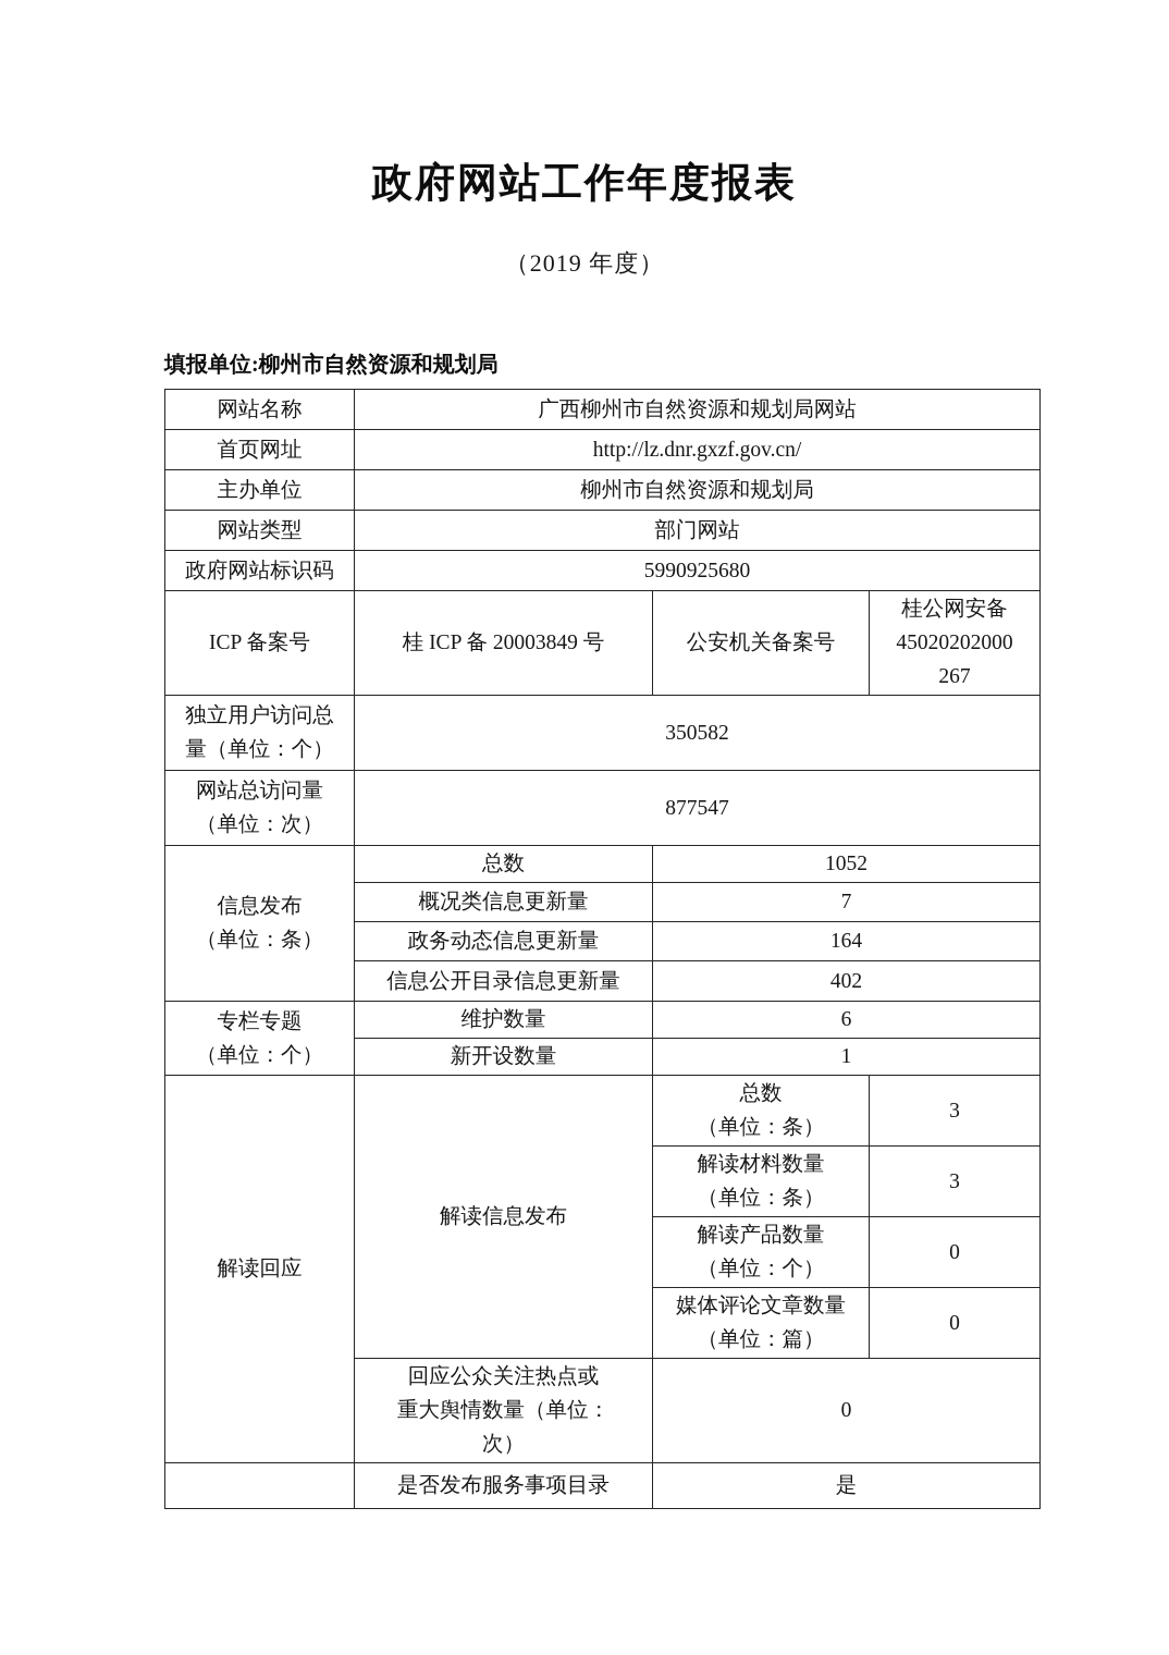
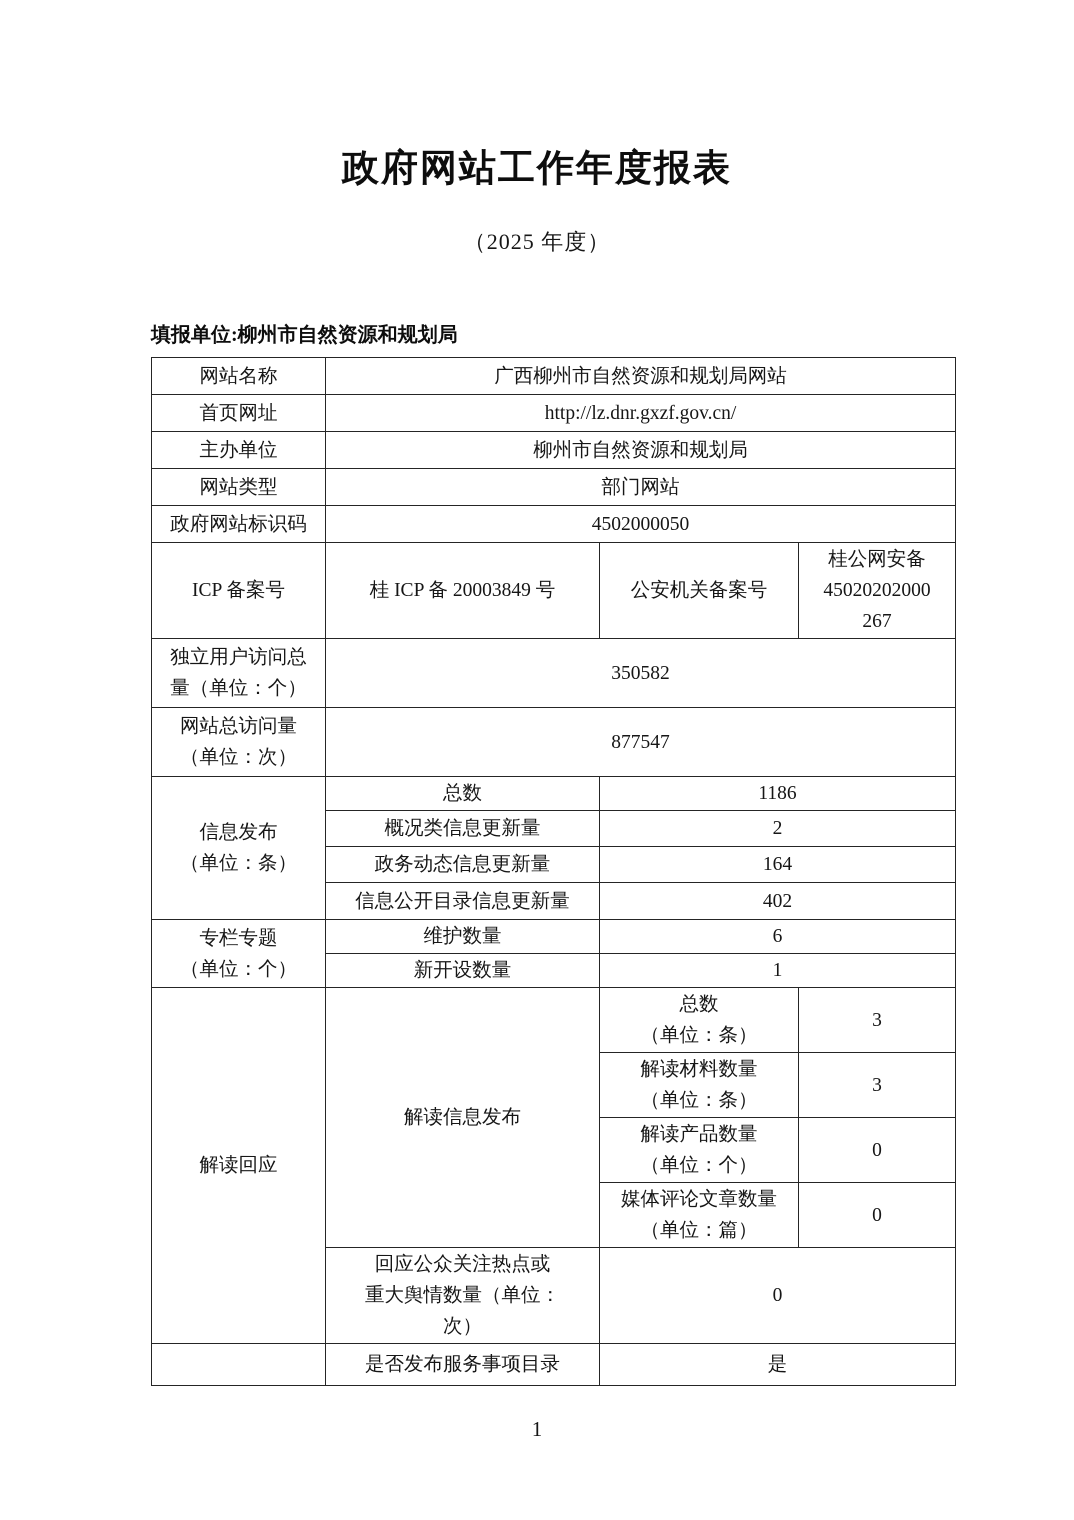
  政府网站工作年度报表
- （2019 年度）
+ （2025 年度）
  填报单位:柳州市自然资源和规划局
  网站名称	广西柳州市自然资源和规划局网站
  首页网址	http://lz.dnr.gxzf.gov.cn/
  主办单位	柳州市自然资源和规划局
  网站类型	部门网站
- 政府网站标识码	5990925680
+ 政府网站标识码	4502000050
  ICP 备案号	桂 ICP 备 20003849 号	公安机关备案号	桂公网安备 45020202000 267
  独立用户访问总 量（单位：个）	350582
  网站总访问量 （单位：次）	877547
- 信息发布 （单位：条）	总数	1052
+ 信息发布 （单位：条）	总数	1186
- 概况类信息更新量	7
+ 概况类信息更新量	2
  政务动态信息更新量	164
  信息公开目录信息更新量	402
  专栏专题 （单位：个）	维护数量	6
  新开设数量	1
  解读回应	解读信息发布	总数 （单位：条）	3
  解读材料数量 （单位：条）	3
  解读产品数量 （单位：个）	0
  媒体评论文章数量 （单位：篇）	0
  回应公众关注热点或 重大舆情数量（单位： 次）	0
  	是否发布服务事项目录	是
+ 1
